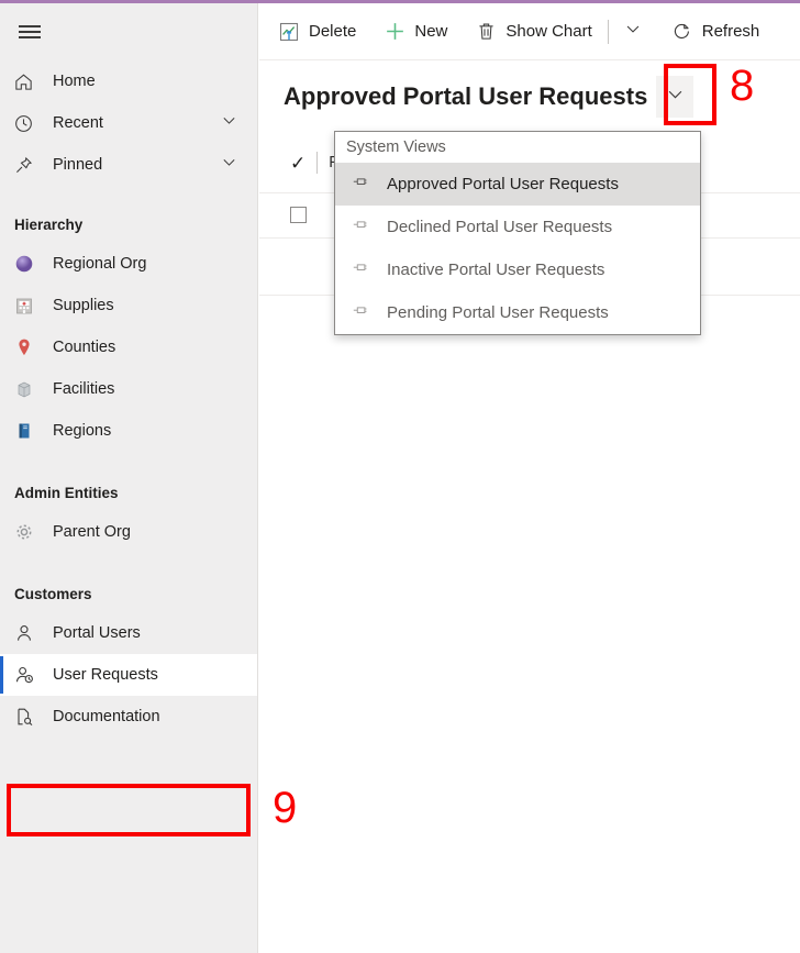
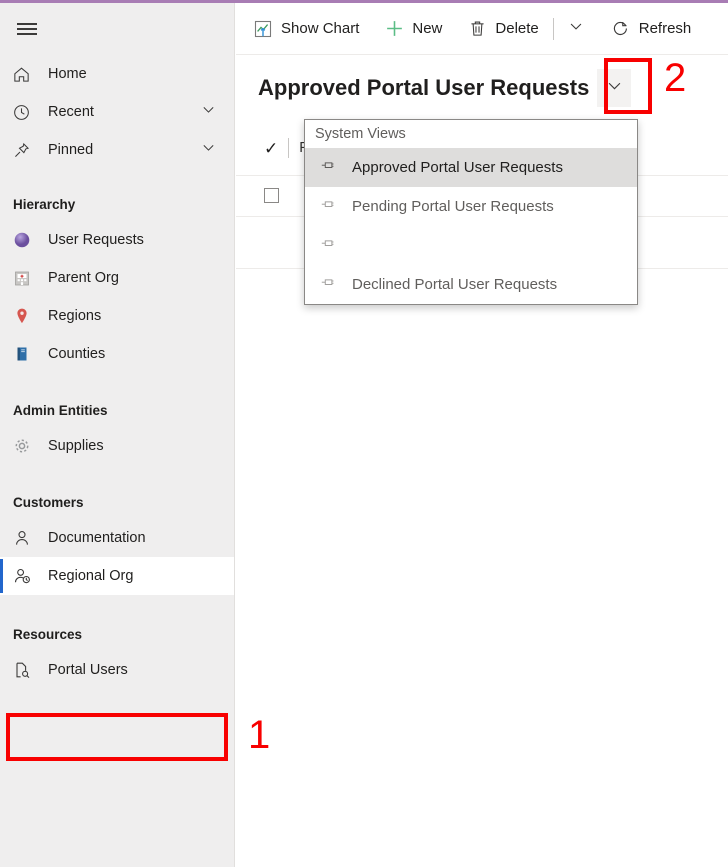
  Home
  Recent
  Pinned
  Hierarchy
- Regional Org
+ User Requests
- Supplies
+ Parent Org
- Counties
+ Regions
- Facilities
- Regions
+ Counties
  Admin Entities
- Parent Org
+ Supplies
  Customers
- Portal Users
+ Documentation
- User Requests
+ Regional Org
+ Resources
- Documentation
+ Portal Users
- Delete
+ Show Chart
  New
- Show Chart
+ Delete
  Refresh
  Approved Portal User Requests
  ✓
  System Views
  Approved Portal User Requests
- Declined Portal User Requests
+ Pending Portal User Requests
- Inactive Portal User Requests
- Pending Portal User Requests
+ Declined Portal User Requests
- 9
+ 1
- 8
+ 2
